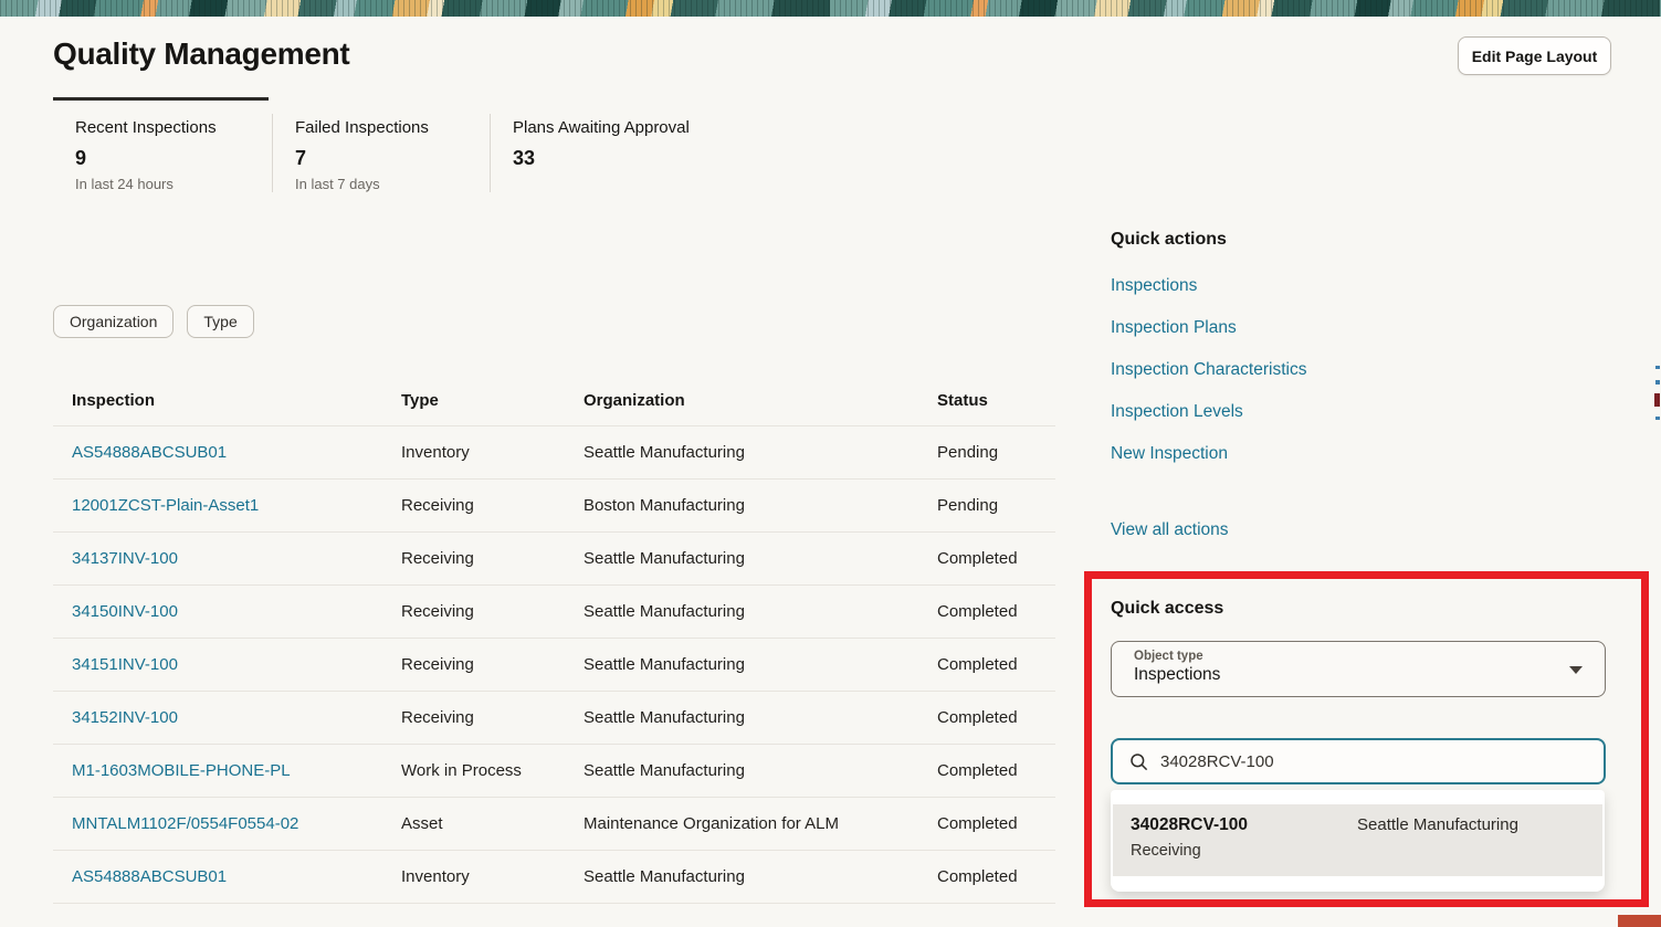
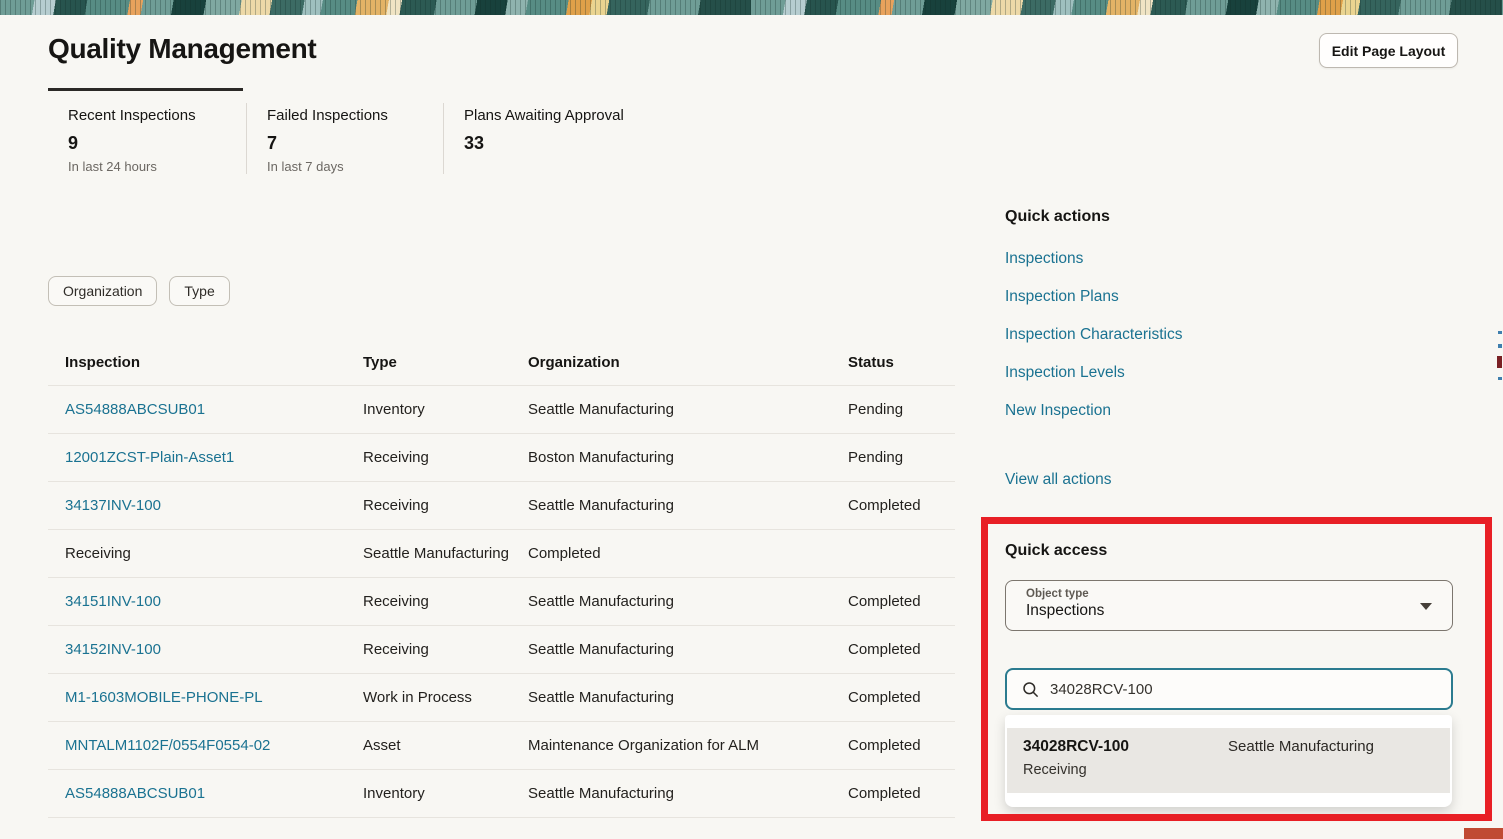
  Quality Management
  Edit Page Layout
  Recent Inspections
  9
  In last 24 hours
  Failed Inspections
  7
  In last 7 days
  Plans Awaiting Approval
  33
  Organization
  Type
  Inspection
  Type
  Organization
  Status
  AS54888ABCSUB01
  Inventory
  Seattle Manufacturing
  Pending
  12001ZCST-Plain-Asset1
  Receiving
  Boston Manufacturing
  Pending
  34137INV-100
  Receiving
  Seattle Manufacturing
  Completed
- 34150INV-100
  Receiving
  Seattle Manufacturing
  Completed
  34151INV-100
  Receiving
  Seattle Manufacturing
  Completed
  34152INV-100
  Receiving
  Seattle Manufacturing
  Completed
  M1-1603MOBILE-PHONE-PL
  Work in Process
  Seattle Manufacturing
  Completed
  MNTALM1102F/0554F0554-02
  Asset
  Maintenance Organization for ALM
  Completed
  AS54888ABCSUB01
  Inventory
  Seattle Manufacturing
  Completed
  Quick actions
  Inspections
  Inspection Plans
  Inspection Characteristics
  Inspection Levels
  New Inspection
  View all actions
  Quick access
  Object type
  Inspections
  34028RCV-100
  34028RCV-100
  Seattle Manufacturing
  Receiving
